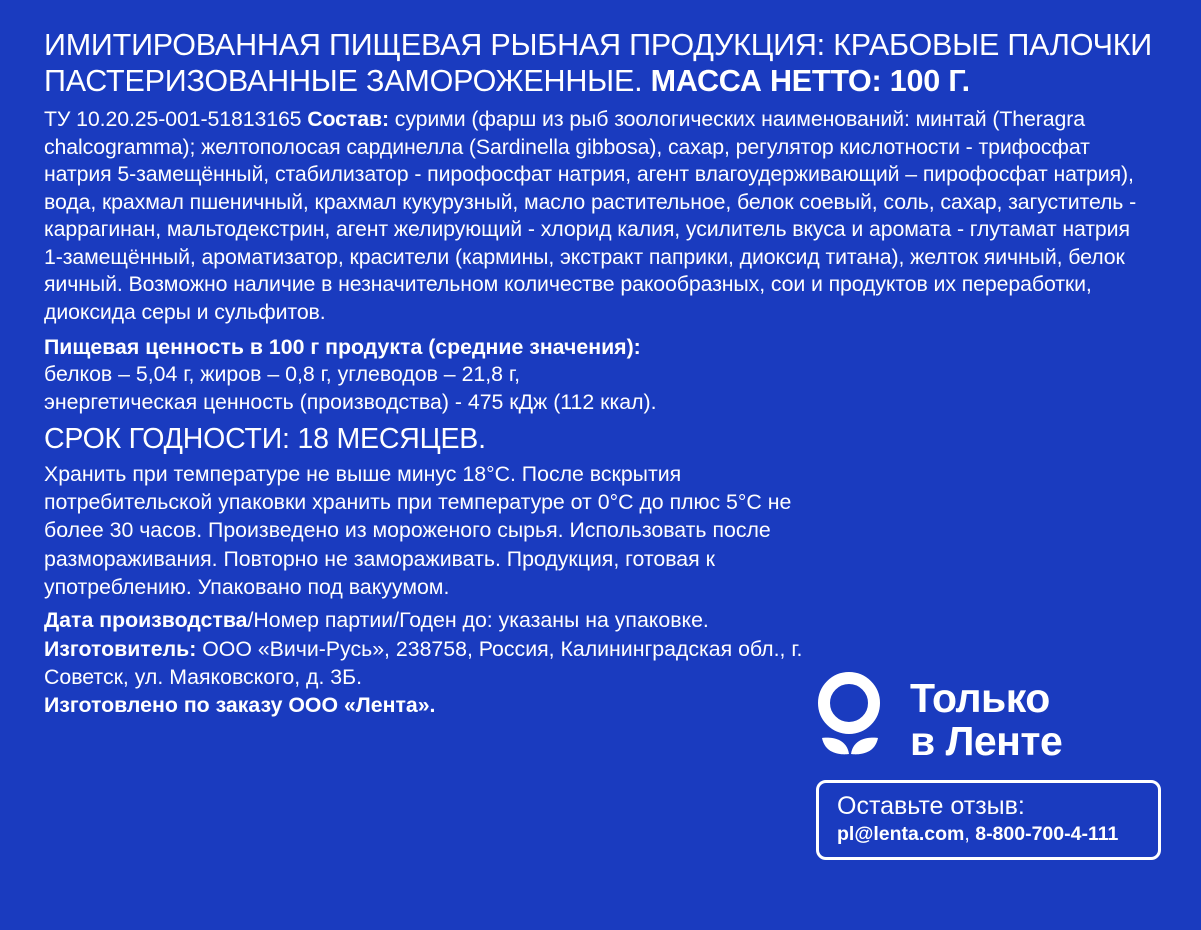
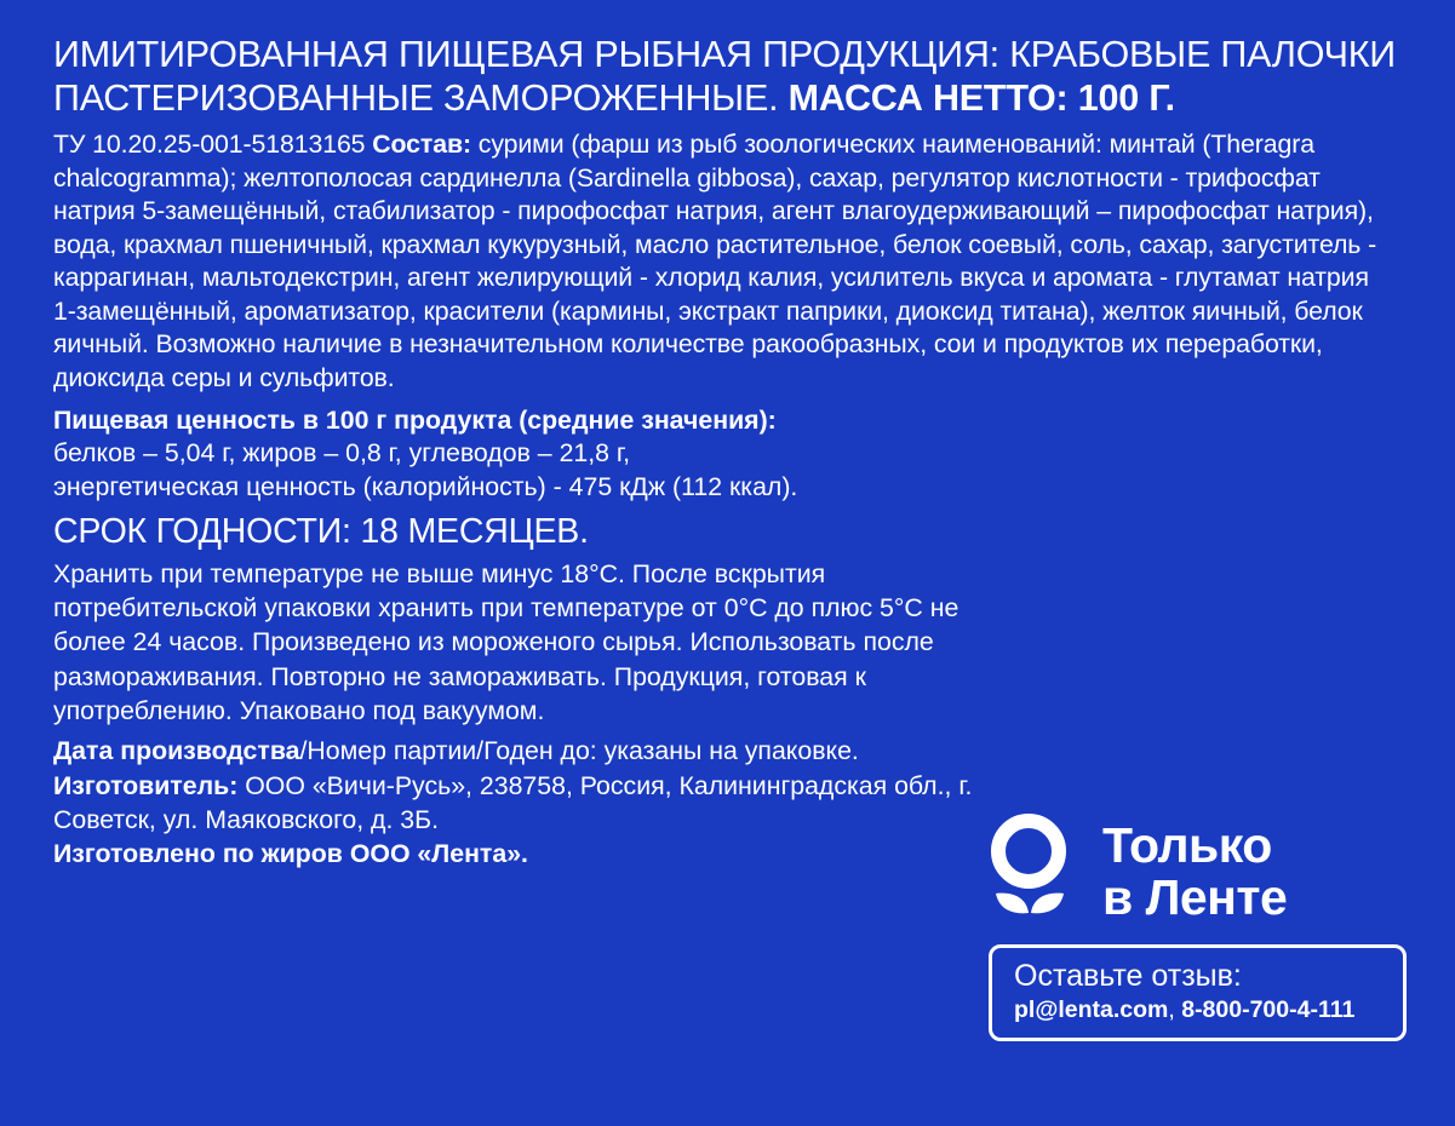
  ИМИТИРОВАННАЯ ПИЩЕВАЯ РЫБНАЯ ПРОДУКЦИЯ: КРАБОВЫЕ ПАЛОЧКИ ПАСТЕРИЗОВАННЫЕ ЗАМОРОЖЕННЫЕ. МАССА НЕТТО: 100 Г.
  ТУ 10.20.25-001-51813165 Состав: сурими (фарш из рыб зоологических наименований: минтай (Theragra chalcogramma); желтополосая сардинелла (Sardinella gibbosa), сахар, регулятор кислотности - трифосфат натрия 5-замещённый, стабилизатор - пирофосфат натрия, агент влагоудерживающий – пирофосфат натрия), вода, крахмал пшеничный, крахмал кукурузный, масло растительное, белок соевый, соль, сахар, загуститель - каррагинан, мальтодекстрин, агент желирующий - хлорид калия, усилитель вкуса и аромата - глутамат натрия 1-замещённый, ароматизатор, красители (кармины, экстракт паприки, диоксид титана), желток яичный, белок яичный. Возможно наличие в незначительном количестве ракообразных, сои и продуктов их переработки, диоксида серы и сульфитов.
  Пищевая ценность в 100 г продукта (средние значения):
  белков – 5,04 г, жиров – 0,8 г, углеводов – 21,8 г,
- энергетическая ценность (производства) - 475 кДж (112 ккал).
+ энергетическая ценность (калорийность) - 475 кДж (112 ккал).
  СРОК ГОДНОСТИ: 18 МЕСЯЦЕВ.
- Хранить при температуре не выше минус 18°C. После вскрытия потребительской упаковки хранить при температуре от 0°C до плюс 5°C не более 30 часов. Произведено из мороженого сырья. Использовать после размораживания. Повторно не замораживать. Продукция, готовая к употреблению. Упаковано под вакуумом.
+ Хранить при температуре не выше минус 18°C. После вскрытия потребительской упаковки хранить при температуре от 0°C до плюс 5°C не более 24 часов. Произведено из мороженого сырья. Использовать после размораживания. Повторно не замораживать. Продукция, готовая к употреблению. Упаковано под вакуумом.
  Дата производства/Номер партии/Годен до: указаны на упаковке. Изготовитель: ООО «Вичи-Русь», 238758, Россия, Калининградская обл., г. Советск, ул. Маяковского, д. 3Б.
- Изготовлено по заказу ООО «Лента».
+ Изготовлено по жиров ООО «Лента».
  Только
  в Ленте
  Оставьте отзыв:
  pl@lenta.com, 8-800-700-4-111
